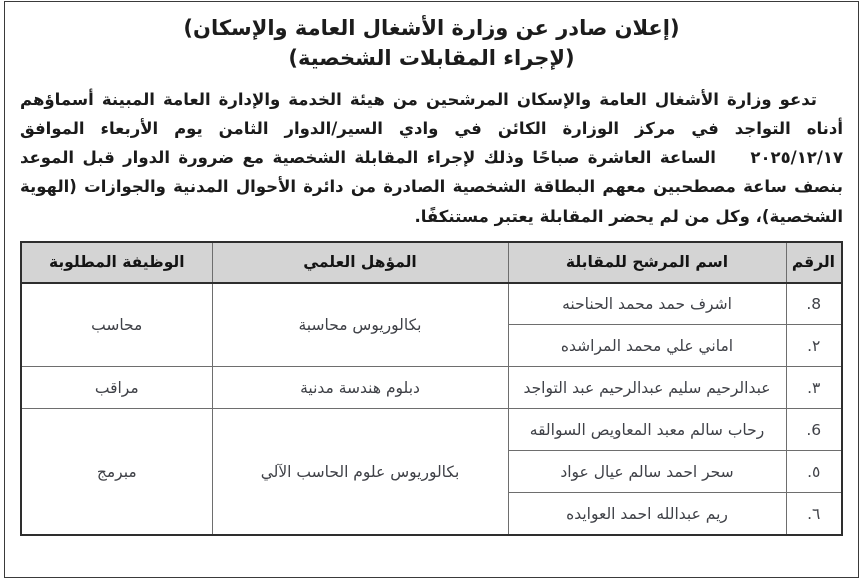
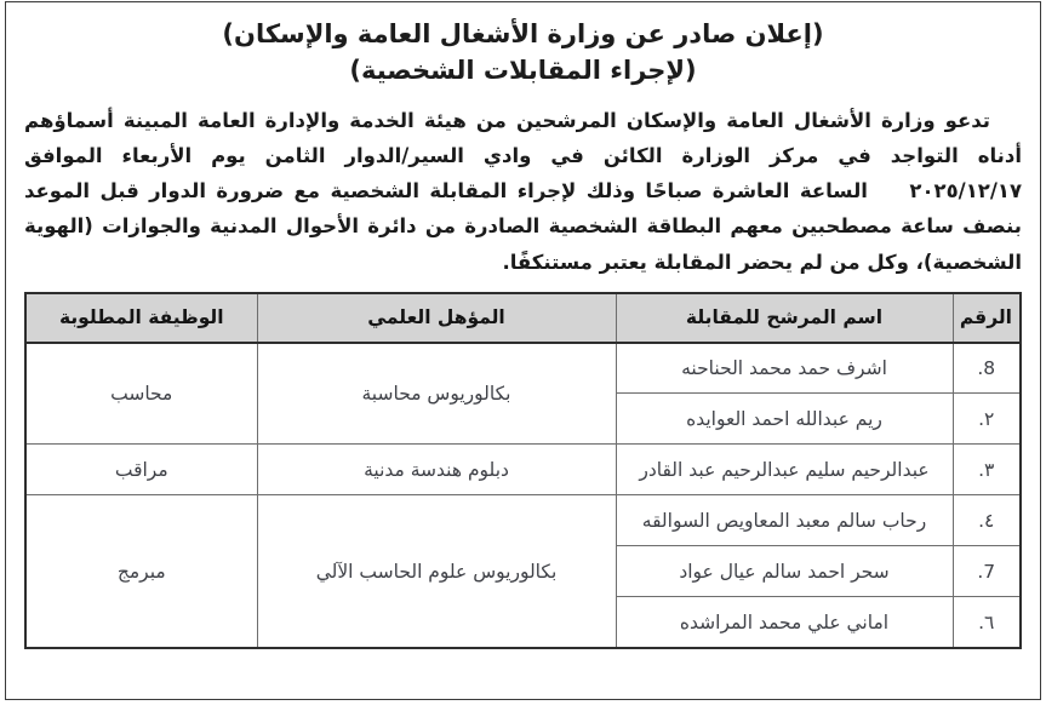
  (إعلان صادر عن وزارة الأشغال العامة والإسكان)
  (لإجراء المقابلات الشخصية)
  تدعو وزارة الأشغال العامة والإسكان المرشحين من هيئة الخدمة والإدارة العامة المبينة أسماؤهم أدناه التواجد في مركز الوزارة الكائن في وادي السير/الدوار الثامن يوم الأربعاء الموافق ٢٠٢٥/١٢/١٧ الساعة العاشرة صباحًا وذلك لإجراء المقابلة الشخصية مع ضرورة الدوار قبل الموعد بنصف ساعة مصطحبين معهم البطاقة الشخصية الصادرة من دائرة الأحوال المدنية والجوازات (الهوية الشخصية)، وكل من لم يحضر المقابلة يعتبر مستنكفًا.
  الرقم	اسم المرشح للمقابلة	المؤهل العلمي	الوظيفة المطلوبة
  8.	اشرف حمد محمد الحناحنه	بكالوريوس محاسبة	محاسب
- ٢.	اماني علي محمد المراشده
+ ٢.	ريم عبدالله احمد العوايده
- ٣.	عبدالرحيم سليم عبدالرحيم عبد التواجد	دبلوم هندسة مدنية	مراقب
+ ٣.	عبدالرحيم سليم عبدالرحيم عبد القادر	دبلوم هندسة مدنية	مراقب
- 6.	رحاب سالم معبد المعاويص السوالقه	بكالوريوس علوم الحاسب الآلي	مبرمج
+ ٤.	رحاب سالم معبد المعاويص السوالقه	بكالوريوس علوم الحاسب الآلي	مبرمج
- ٥.	سحر احمد سالم عيال عواد
+ 7.	سحر احمد سالم عيال عواد
- ٦.	ريم عبدالله احمد العوايده
+ ٦.	اماني علي محمد المراشده
